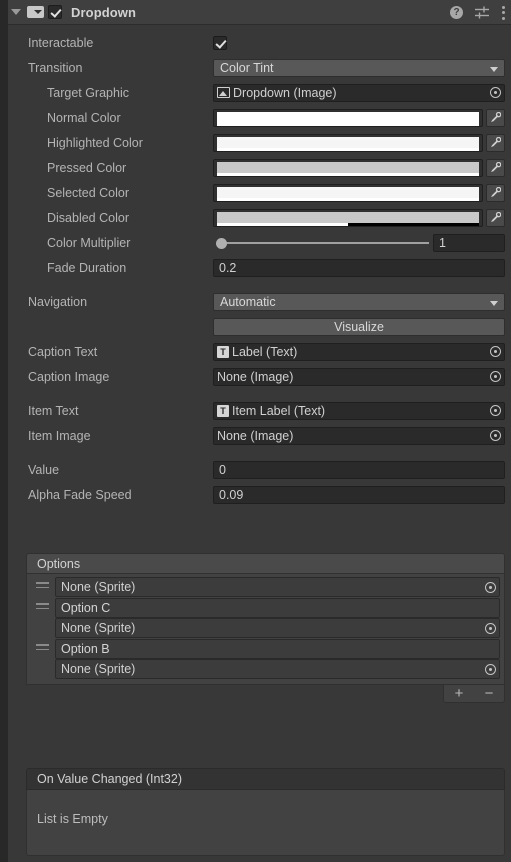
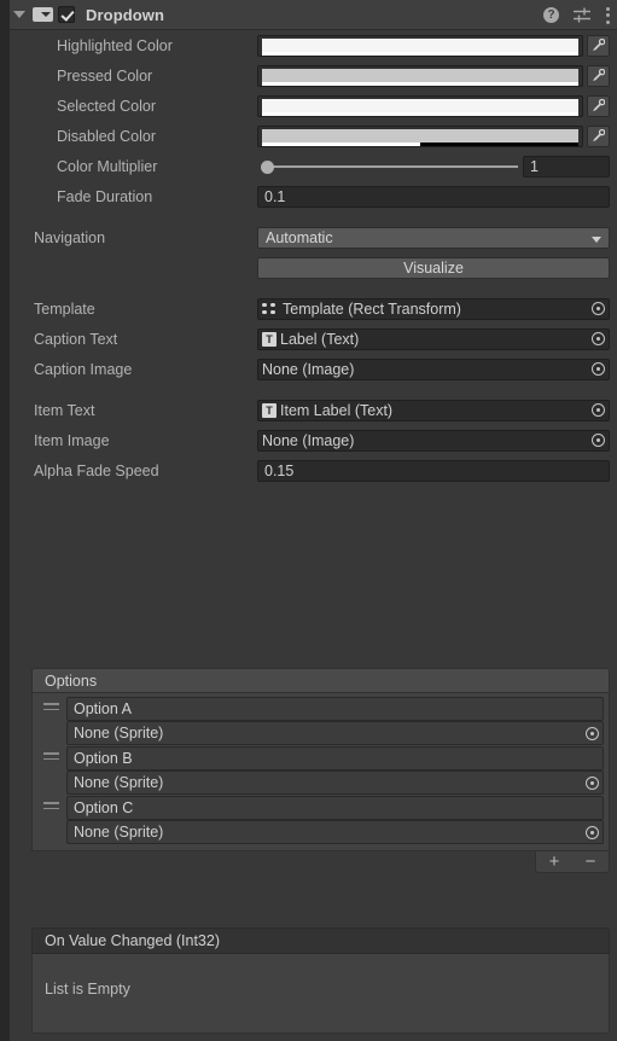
  Dropdown
  ?
- Interactable
- Transition
- Color Tint
- Target Graphic
- Dropdown (Image)
- Normal Color
  Highlighted Color
  Pressed Color
  Selected Color
  Disabled Color
  Color Multiplier
  1
  Fade Duration
- 0.2
+ 0.1
  Navigation
  Automatic
  Visualize
+ Template
+ Template (Rect Transform)
  Caption Text
  T
  Label (Text)
  Caption Image
  None (Image)
  Item Text
  T
  Item Label (Text)
  Item Image
  None (Image)
- Value
- 0
  Alpha Fade Speed
- 0.09
+ 0.15
  Options
+ Option A
  None (Sprite)
- Option C
+ Option B
  None (Sprite)
- Option B
+ Option C
  None (Sprite)
  +
  −
  On Value Changed (Int32)
  List is Empty
